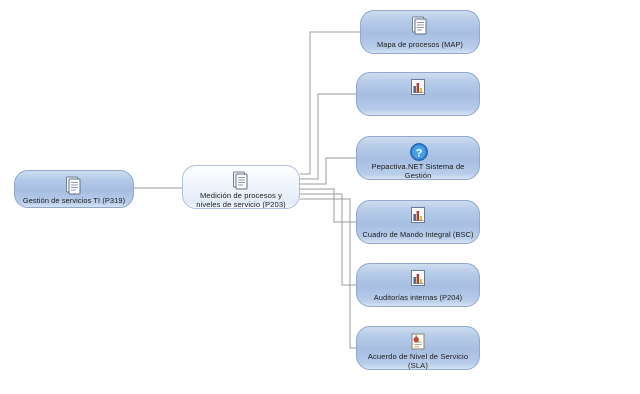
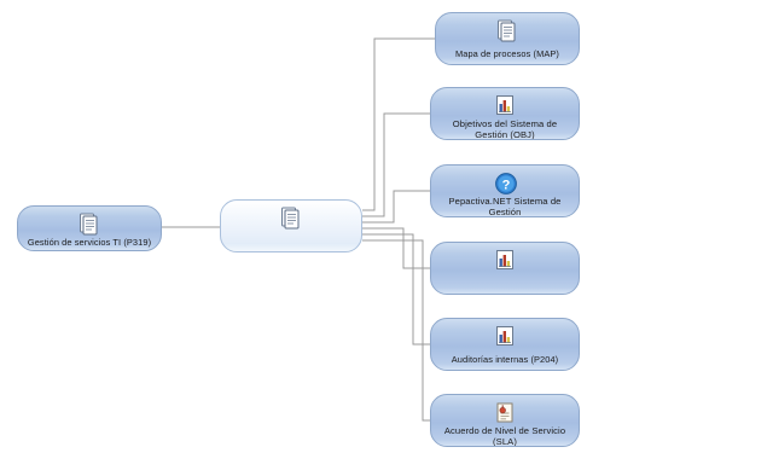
  Gestión de servicios TI (P319)
- Medición de procesos y niveles de servicio (P203)
  Mapa de procesos (MAP)
+ Objetivos del Sistema de Gestión (OBJ)
  ?
  Pepactiva.NET Sistema de Gestión
- Cuadro de Mando Integral (BSC)
  Auditorías internas (P204)
  Acuerdo de Nivel de Servicio (SLA)
